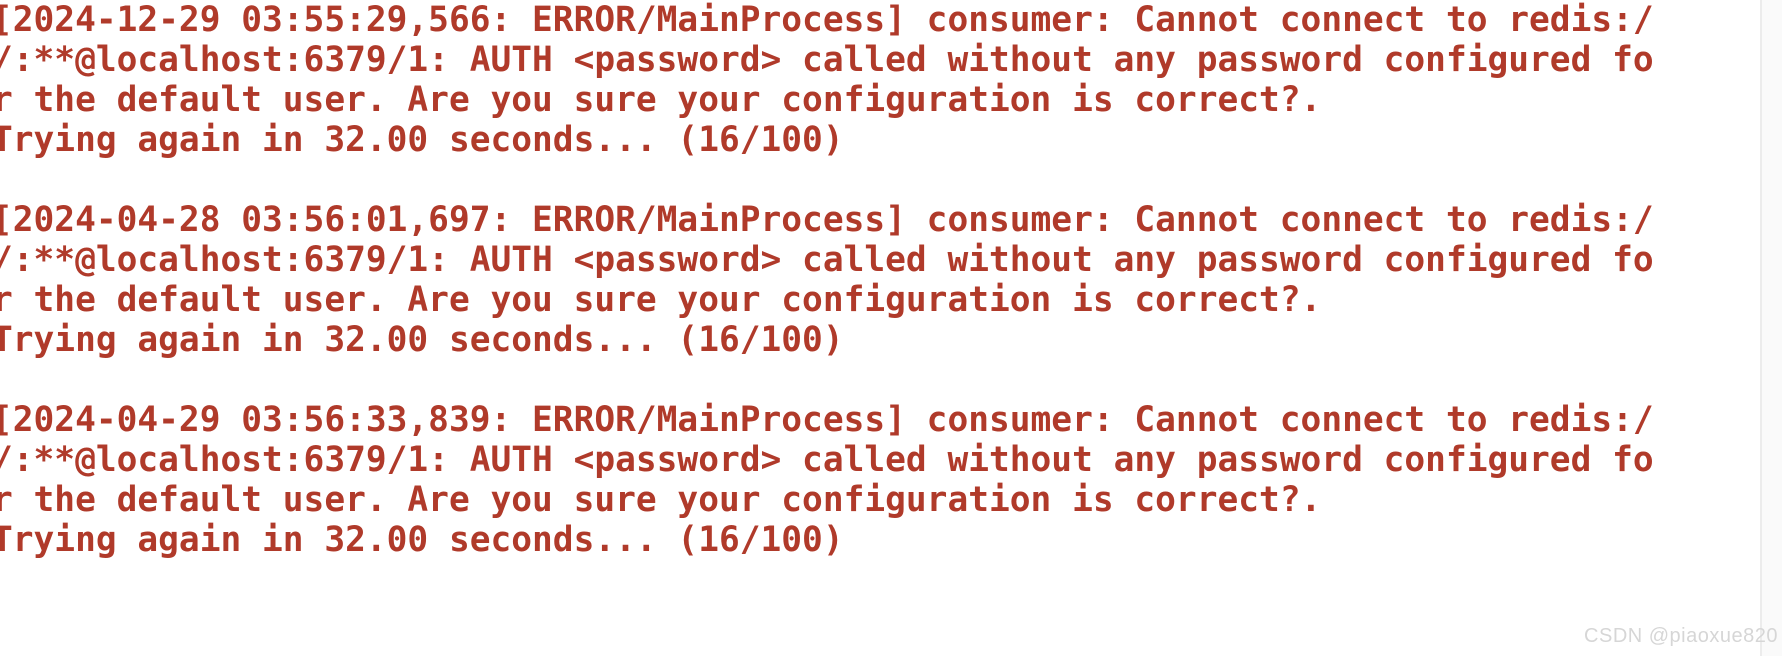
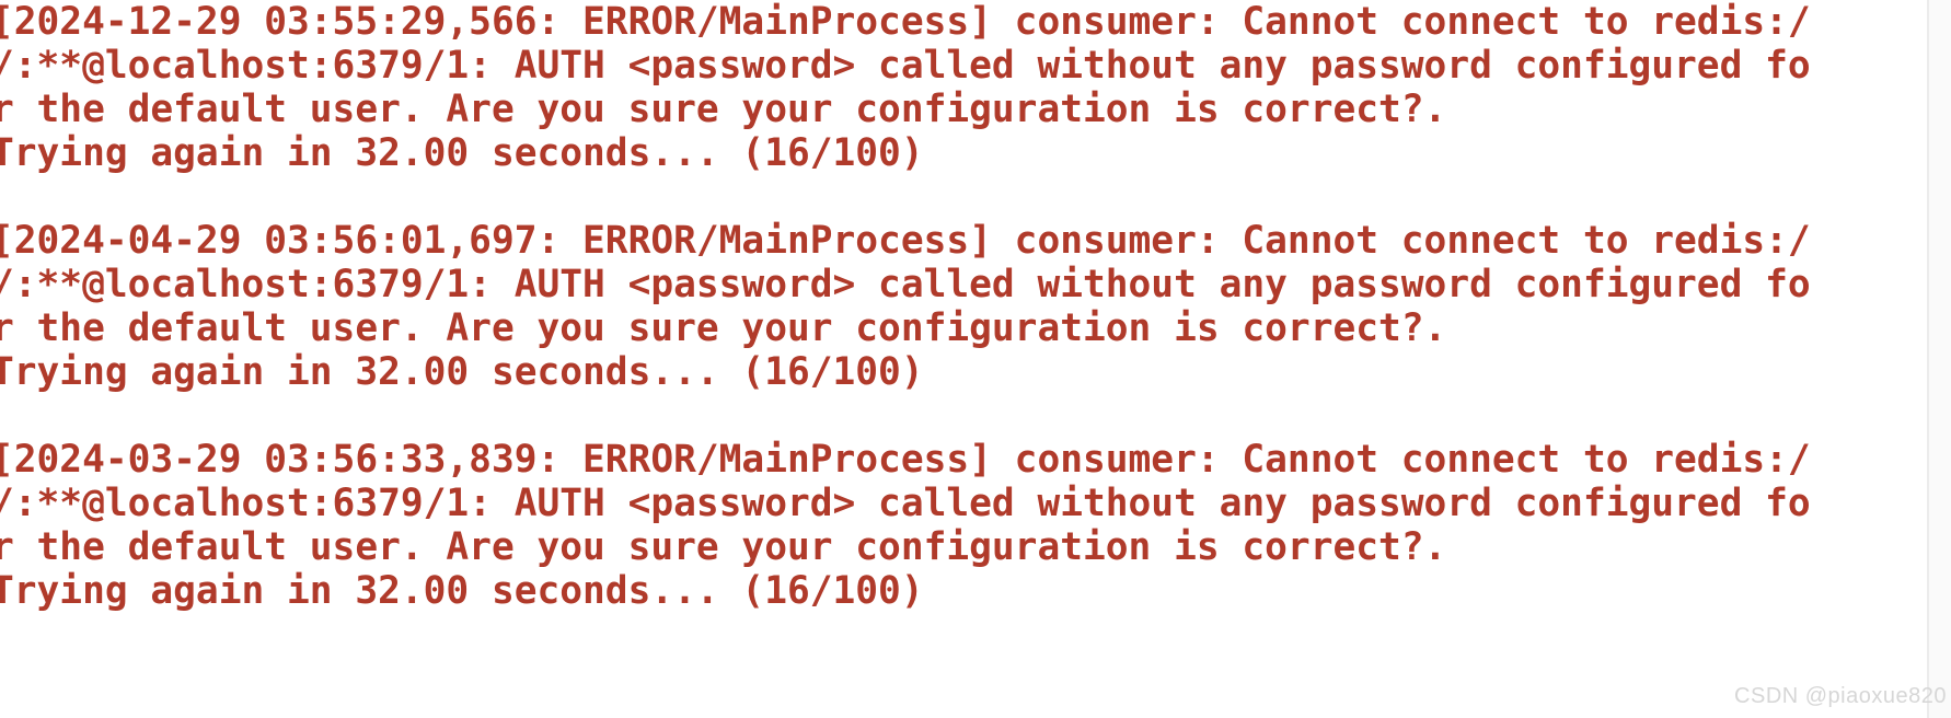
  [2024-12-29 03:55:29,566: ERROR/MainProcess] consumer: Cannot connect to redis:/
  /:**@localhost:6379/1: AUTH <password> called without any password configured fo
  r the default user. Are you sure your configuration is correct?.
  Trying again in 32.00 seconds... (16/100)
- [2024-04-28 03:56:01,697: ERROR/MainProcess] consumer: Cannot connect to redis:/
+ [2024-04-29 03:56:01,697: ERROR/MainProcess] consumer: Cannot connect to redis:/
  /:**@localhost:6379/1: AUTH <password> called without any password configured fo
  r the default user. Are you sure your configuration is correct?.
  Trying again in 32.00 seconds... (16/100)
- [2024-04-29 03:56:33,839: ERROR/MainProcess] consumer: Cannot connect to redis:/
+ [2024-03-29 03:56:33,839: ERROR/MainProcess] consumer: Cannot connect to redis:/
  /:**@localhost:6379/1: AUTH <password> called without any password configured fo
  r the default user. Are you sure your configuration is correct?.
  Trying again in 32.00 seconds... (16/100)
  CSDN @piaoxue820
